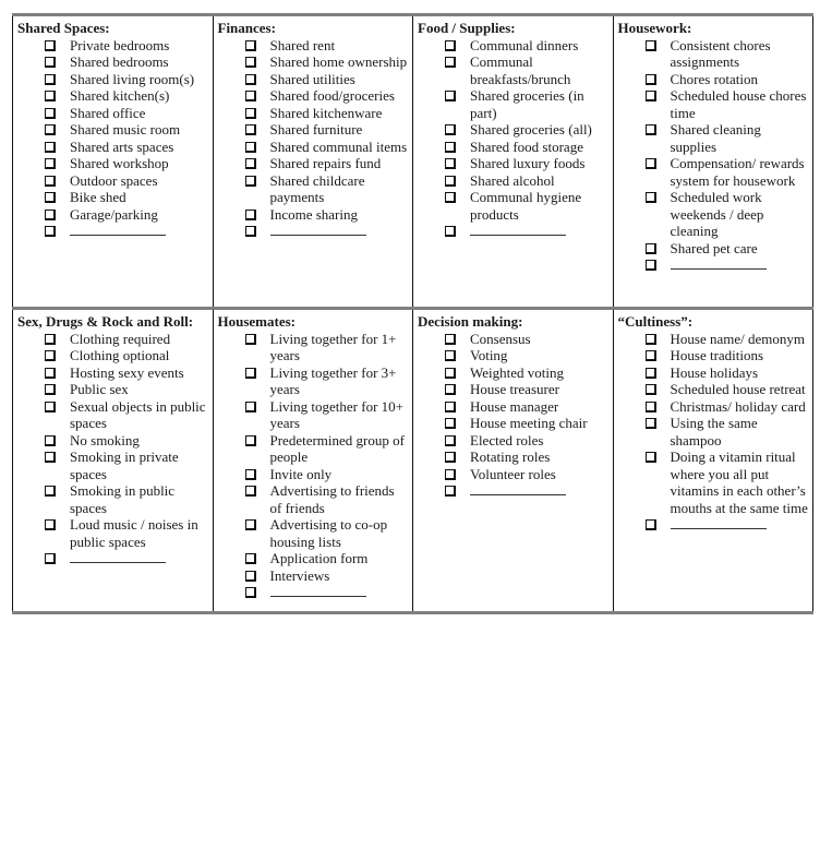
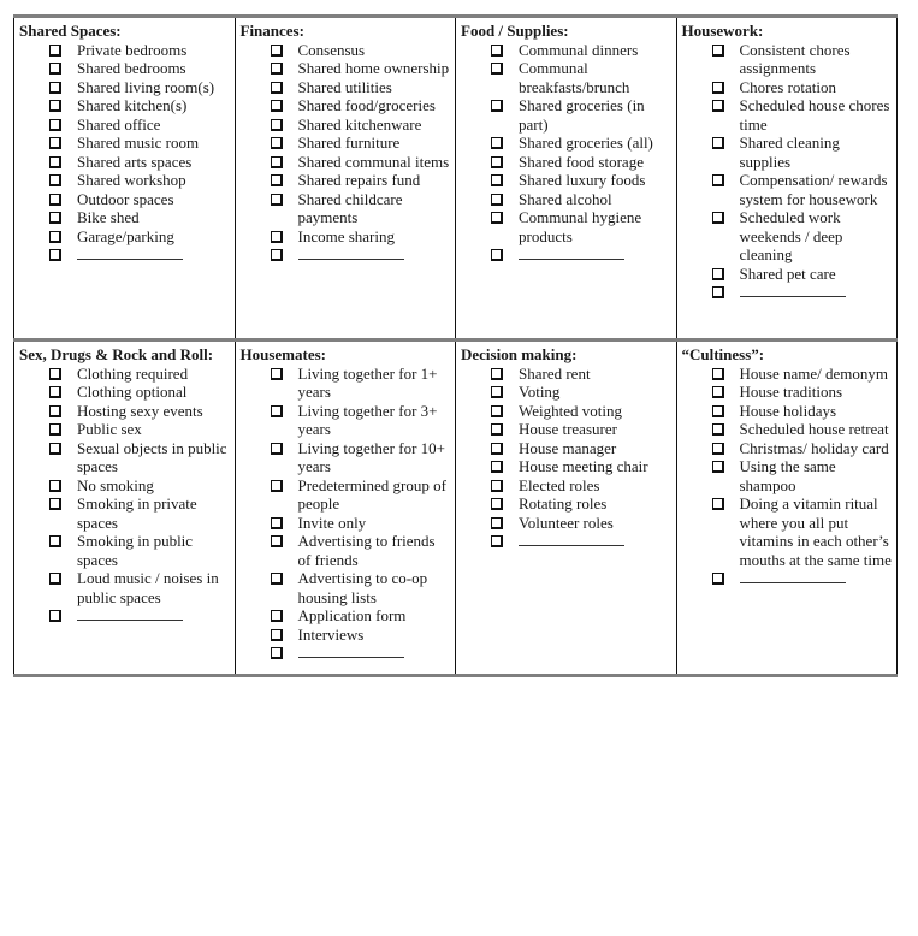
- Shared Spaces:Private bedroomsShared bedroomsShared living room(s)Shared kitchen(s)Shared officeShared music roomShared arts spacesShared workshopOutdoor spacesBike shedGarage/parking	Finances:Shared rentShared home ownershipShared utilitiesShared food/groceriesShared kitchenwareShared furnitureShared communal itemsShared repairs fundShared childcare paymentsIncome sharing	Food / Supplies:Communal dinnersCommunal breakfasts/brunchShared groceries (in part)Shared groceries (all)Shared food storageShared luxury foodsShared alcoholCommunal hygiene products	Housework:Consistent chores assignmentsChores rotationScheduled house chores timeShared cleaning suppliesCompensation/ rewards system for houseworkScheduled work weekends / deep cleaningShared pet care
+ Shared Spaces:Private bedroomsShared bedroomsShared living room(s)Shared kitchen(s)Shared officeShared music roomShared arts spacesShared workshopOutdoor spacesBike shedGarage/parking	Finances:ConsensusShared home ownershipShared utilitiesShared food/groceriesShared kitchenwareShared furnitureShared communal itemsShared repairs fundShared childcare paymentsIncome sharing	Food / Supplies:Communal dinnersCommunal breakfasts/brunchShared groceries (in part)Shared groceries (all)Shared food storageShared luxury foodsShared alcoholCommunal hygiene products	Housework:Consistent chores assignmentsChores rotationScheduled house chores timeShared cleaning suppliesCompensation/ rewards system for houseworkScheduled work weekends / deep cleaningShared pet care
- Sex, Drugs & Rock and Roll:Clothing requiredClothing optionalHosting sexy eventsPublic sexSexual objects in public spacesNo smokingSmoking in private spacesSmoking in public spacesLoud music / noises in public spaces	Housemates:Living together for 1+ yearsLiving together for 3+ yearsLiving together for 10+ yearsPredetermined group of peopleInvite onlyAdvertising to friends of friendsAdvertising to co-op housing listsApplication formInterviews	Decision making:ConsensusVotingWeighted votingHouse treasurerHouse managerHouse meeting chairElected rolesRotating rolesVolunteer roles	“Cultiness”:House name/ demonymHouse traditionsHouse holidaysScheduled house retreatChristmas/ holiday cardUsing the same shampooDoing a vitamin ritual where you all put vitamins in each other’s mouths at the same time
+ Sex, Drugs & Rock and Roll:Clothing requiredClothing optionalHosting sexy eventsPublic sexSexual objects in public spacesNo smokingSmoking in private spacesSmoking in public spacesLoud music / noises in public spaces	Housemates:Living together for 1+ yearsLiving together for 3+ yearsLiving together for 10+ yearsPredetermined group of peopleInvite onlyAdvertising to friends of friendsAdvertising to co-op housing listsApplication formInterviews	Decision making:Shared rentVotingWeighted votingHouse treasurerHouse managerHouse meeting chairElected rolesRotating rolesVolunteer roles	“Cultiness”:House name/ demonymHouse traditionsHouse holidaysScheduled house retreatChristmas/ holiday cardUsing the same shampooDoing a vitamin ritual where you all put vitamins in each other’s mouths at the same time
